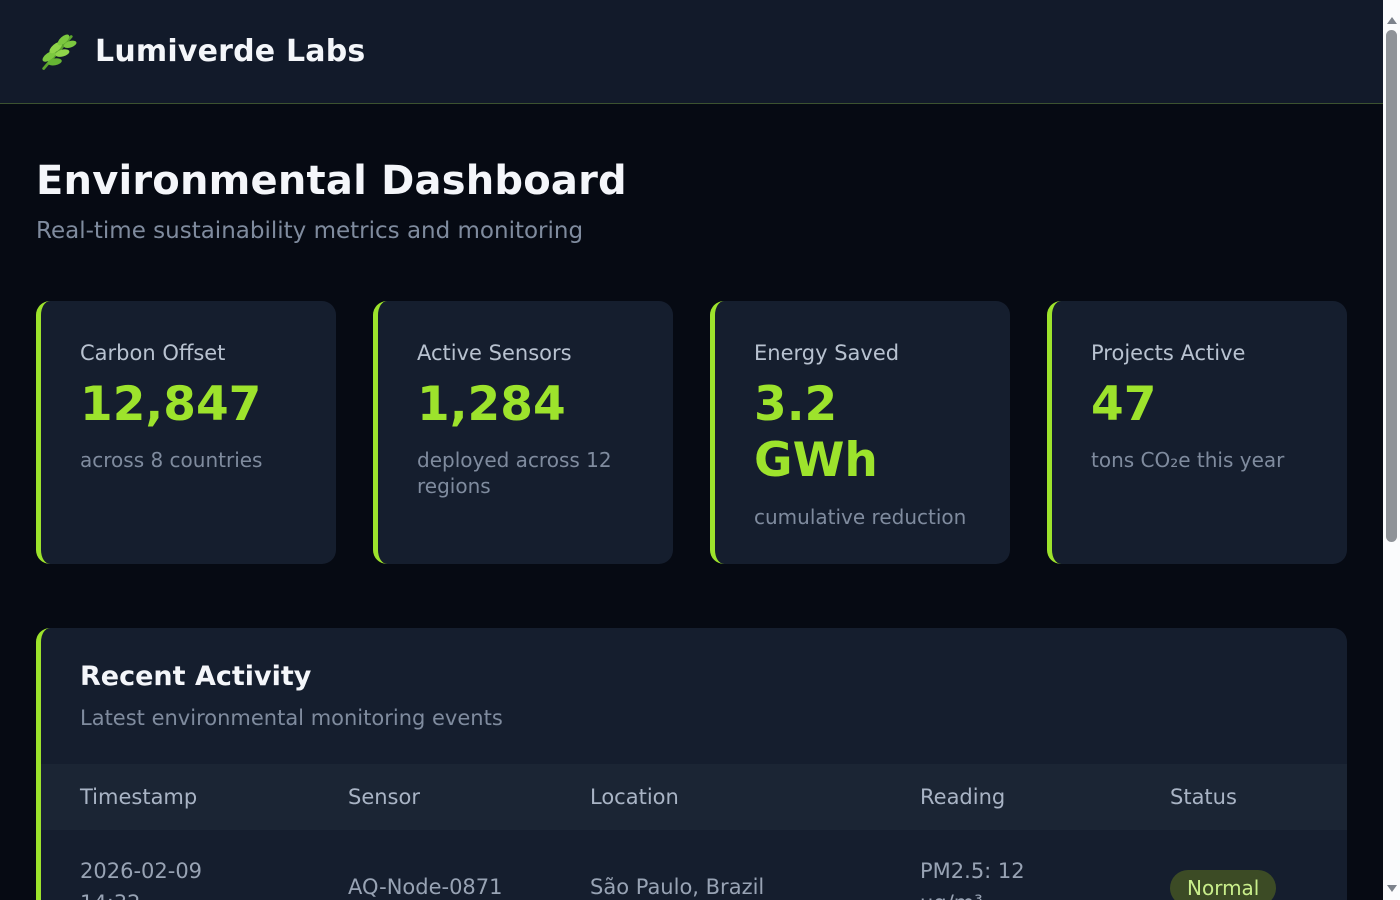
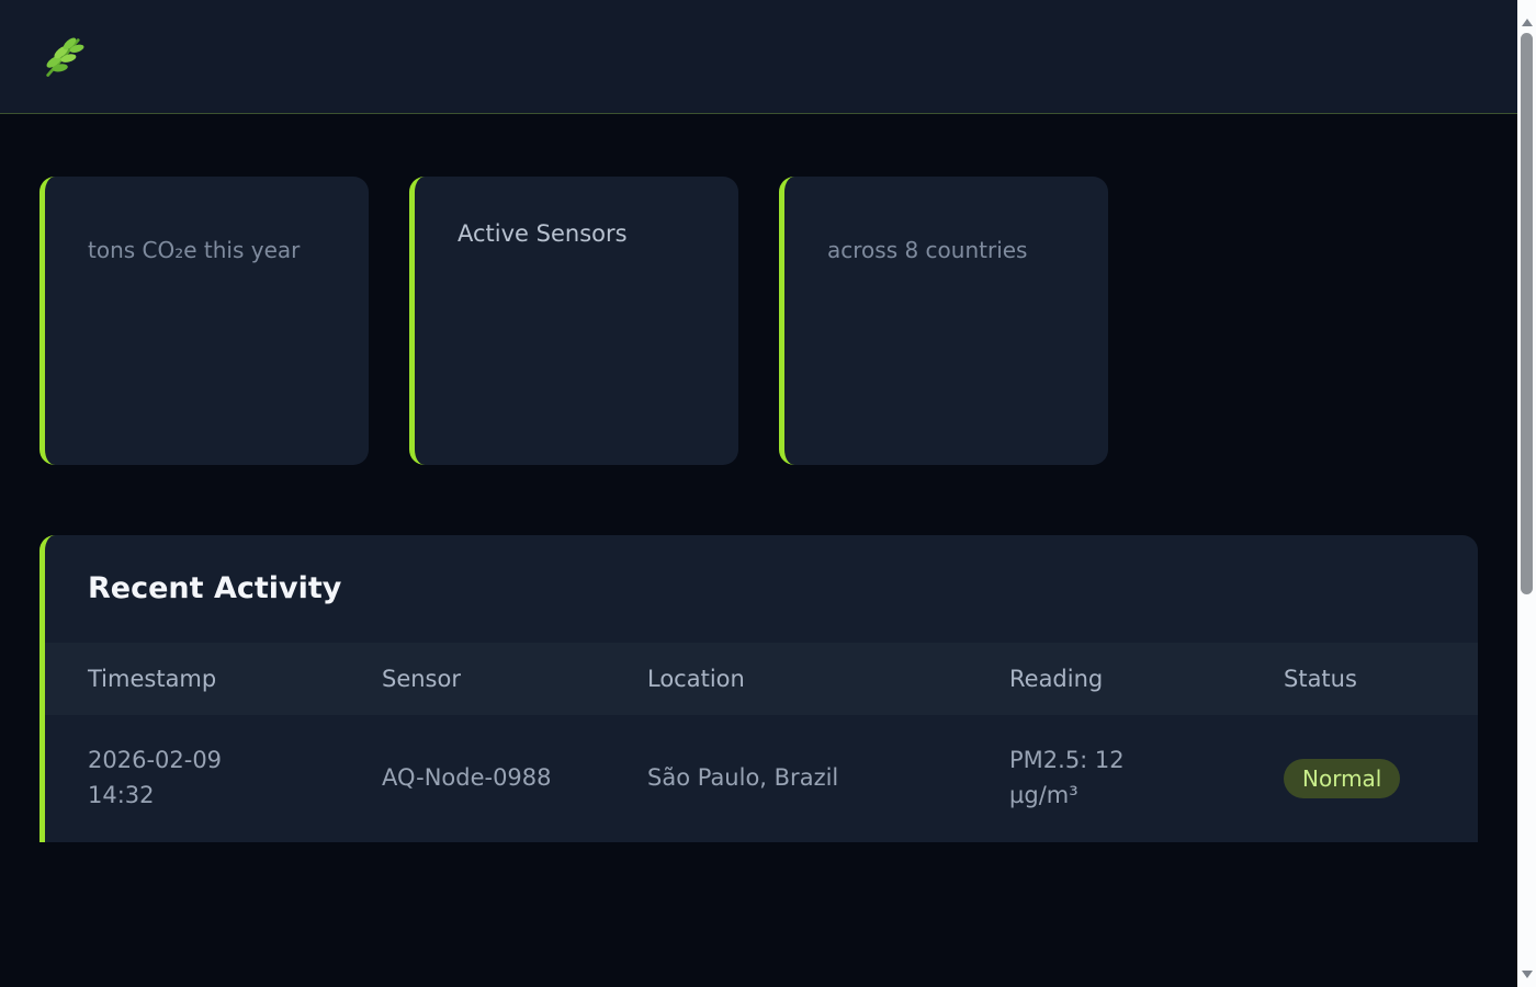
- Lumiverde Labs
- Environmental Dashboard
- Real-time sustainability metrics and monitoring
- Carbon Offset
- 12,847
- across 8 countries
+ tons CO₂e this year
  Active Sensors
- 1,284
- deployed across 12 regions
- Energy Saved
- 3.2 GWh
- cumulative reduction
- Projects Active
- 47
- tons CO₂e this year
+ across 8 countries
  Recent Activity
- Latest environmental monitoring events
  Timestamp	Sensor	Location	Reading	Status
- 2026-02-09	AQ-Node-0871	São Paulo, Brazil	PM2.5: 12	Normal
+ 2026-02-09 14:32	AQ-Node-0988	São Paulo, Brazil	PM2.5: 12 µg/m³	Normal
